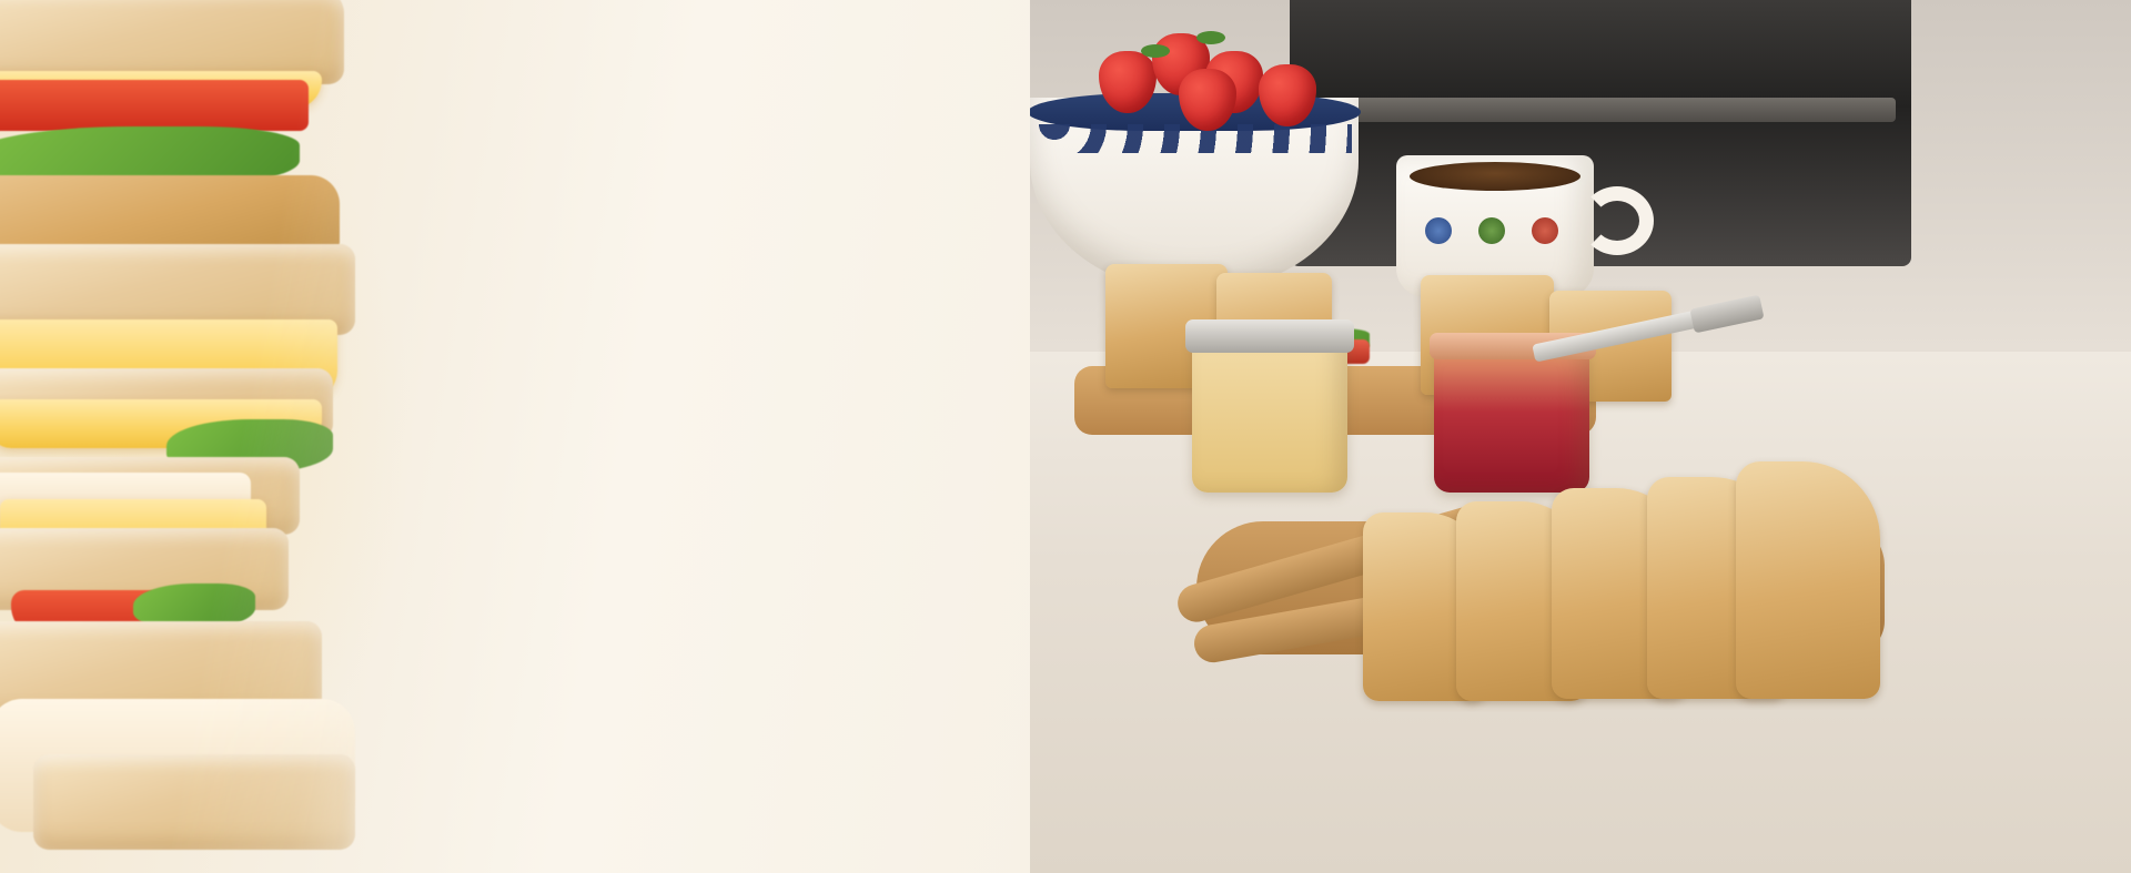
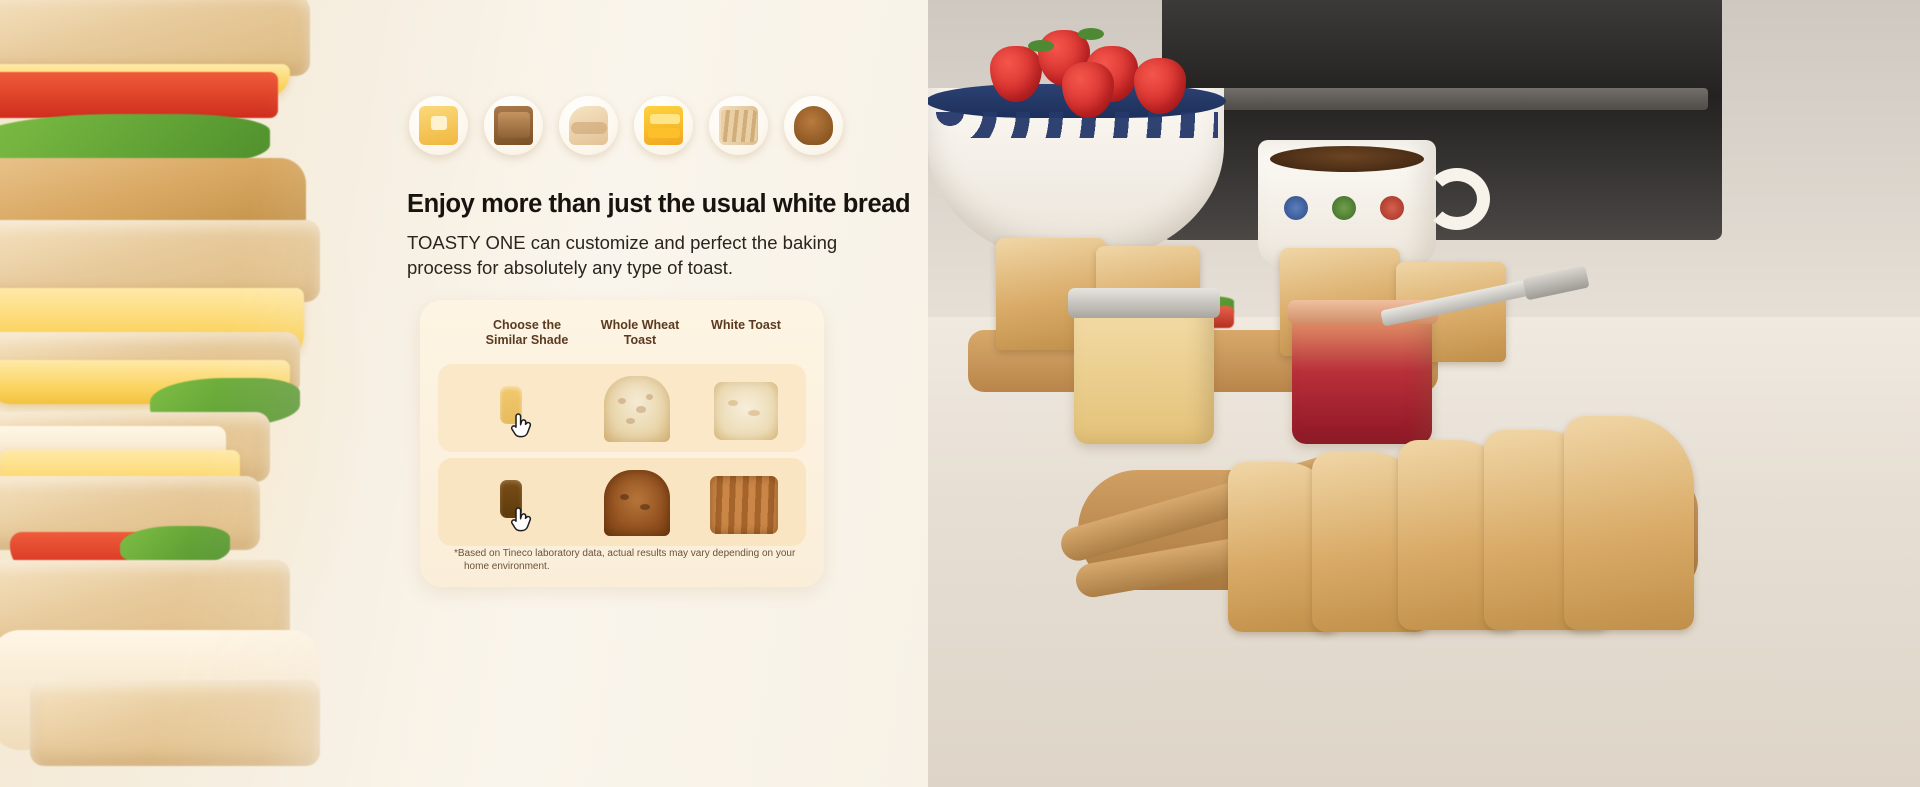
+ Enjoy more than just the usual white bread
+ TOASTY ONE can customize and perfect the baking process for absolutely any type of toast.
+ Choose the
+ Similar Shade
+ Whole Wheat
+ Toast
+ White Toast
+ *Based on Tineco laboratory data, actual results may vary depending on your
+ home environment.
